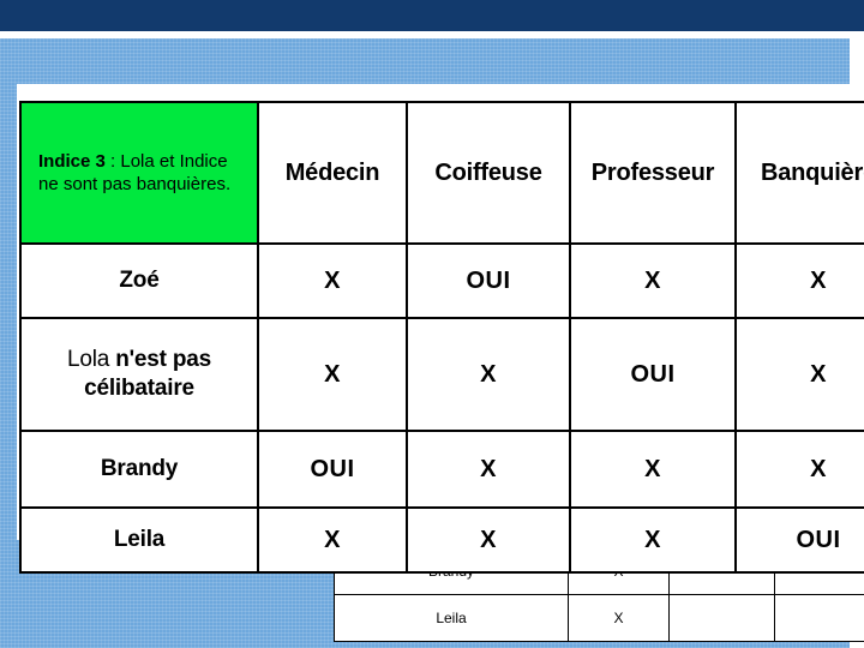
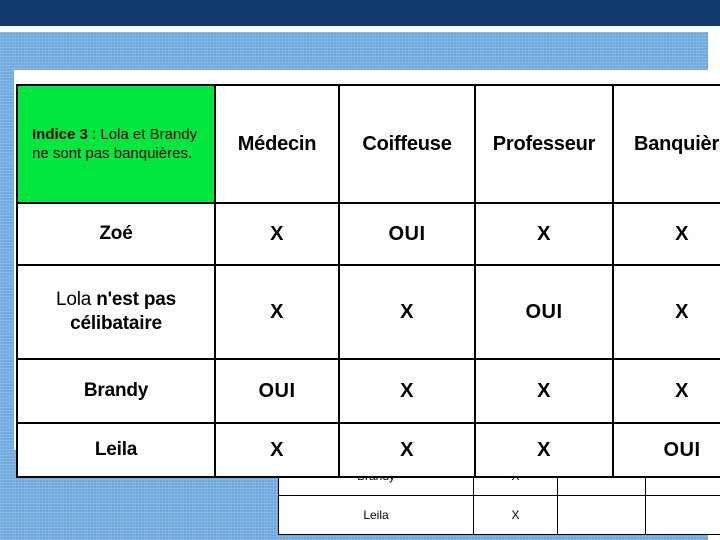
  Leila	X
- Indice 3 : Lola et Indice ne sont pas banquières.	Médecin	Coiffeuse	Professeur	Banquièr
+ Indice 3 : Lola et Brandy ne sont pas banquières.	Médecin	Coiffeuse	Professeur	Banquièr
  Zoé	X	OUI	X	X
  Lola n'est pas célibataire	X	X	OUI	X
  Brandy	OUI	X	X	X
  Leila	X	X	X	OUI
